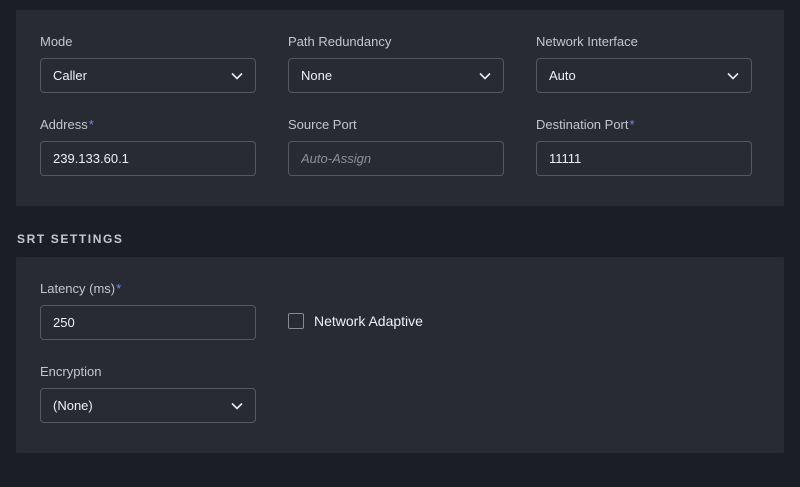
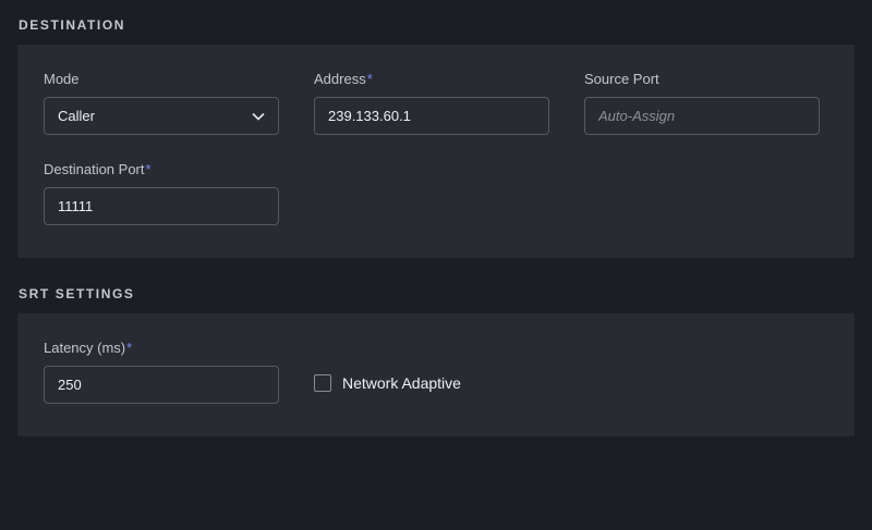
+ DESTINATION
  Mode
  Caller
- Path Redundancy
- None
- Network Interface
- Auto
  Address*
  239.133.60.1
  Source Port
  Auto-Assign
  Destination Port*
  11111
  SRT SETTINGS
  Latency (ms)*
  250
  Network Adaptive
- Encryption
- (None)
